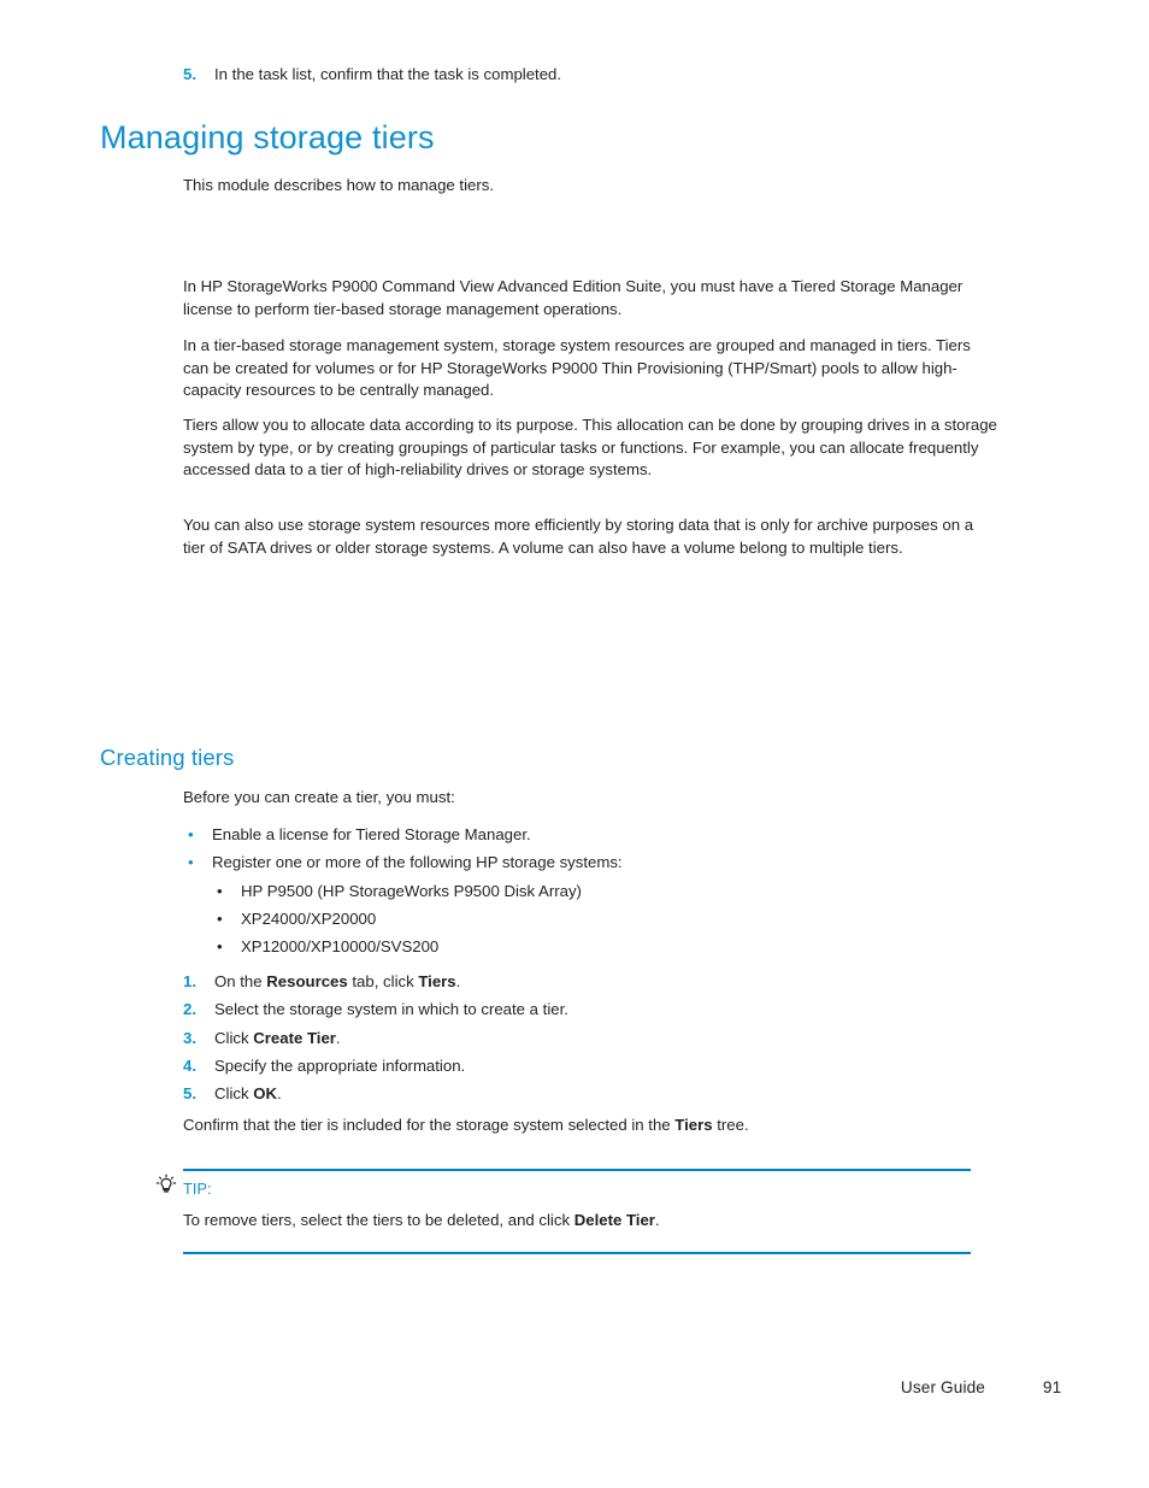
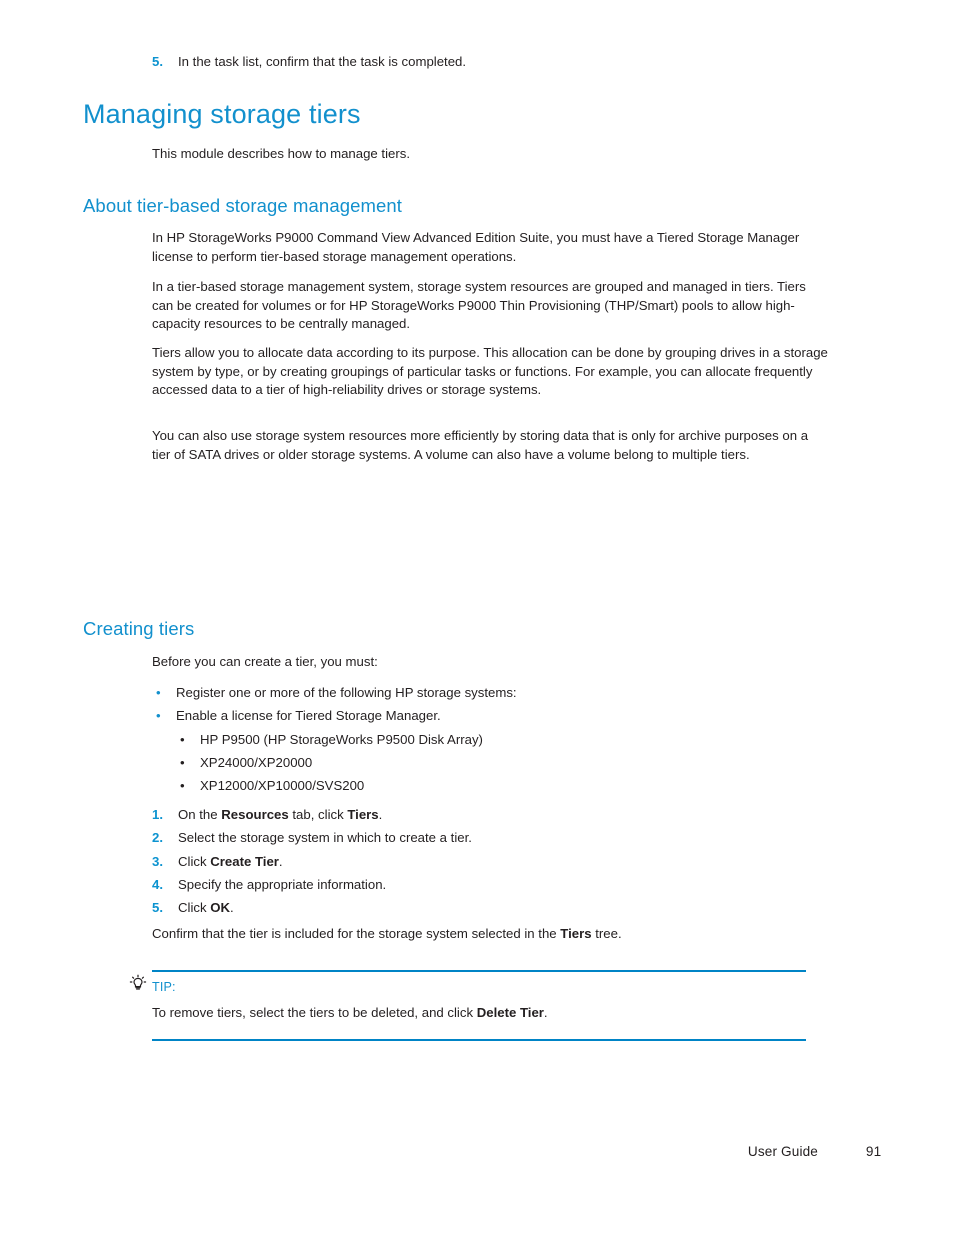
  5.
  In the task list, confirm that the task is completed.
  Managing storage tiers
  This module describes how to manage tiers.
+ About tier-based storage management
  In HP StorageWorks P9000 Command View Advanced Edition Suite, you must have a Tiered Storage Manager license to perform tier-based storage management operations.
  In a tier-based storage management system, storage system resources are grouped and managed in tiers. Tiers can be created for volumes or for HP StorageWorks P9000 Thin Provisioning (THP/Smart) pools to allow high-capacity resources to be centrally managed.
  Tiers allow you to allocate data according to its purpose. This allocation can be done by grouping drives in a storage system by type, or by creating groupings of particular tasks or functions. For example, you can allocate frequently accessed data to a tier of high-reliability drives or storage systems.
  You can also use storage system resources more efficiently by storing data that is only for archive purposes on a tier of SATA drives or older storage systems. A volume can also have a volume belong to multiple tiers.
  Creating tiers
  Before you can create a tier, you must:
  •
- Enable a license for Tiered Storage Manager.
+ Register one or more of the following HP storage systems:
  •
- Register one or more of the following HP storage systems:
+ Enable a license for Tiered Storage Manager.
  •
  HP P9500 (HP StorageWorks P9500 Disk Array)
  •
  XP24000/XP20000
  •
  XP12000/XP10000/SVS200
  1.
  On the Resources tab, click Tiers.
  2.
  Select the storage system in which to create a tier.
  3.
  Click Create Tier.
  4.
  Specify the appropriate information.
  5.
  Click OK.
  Confirm that the tier is included for the storage system selected in the Tiers tree.
  TIP:
  To remove tiers, select the tiers to be deleted, and click Delete Tier.
  User Guide
  91
